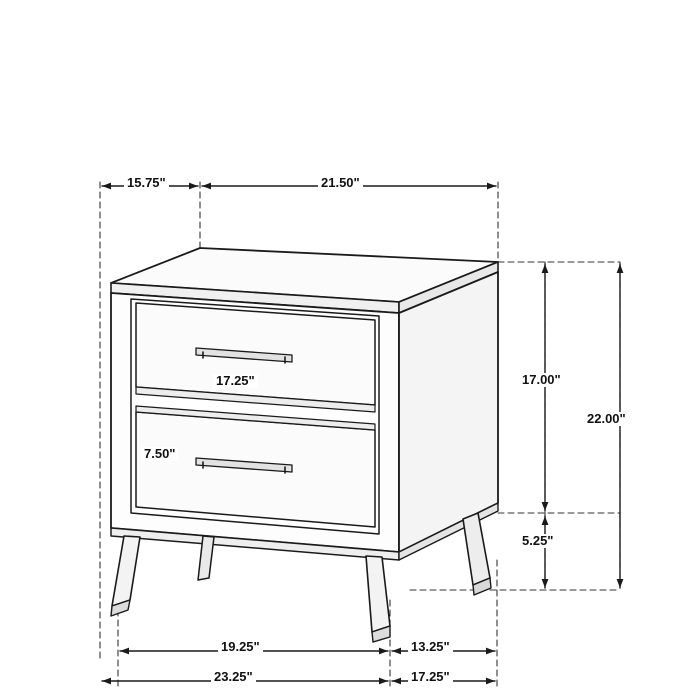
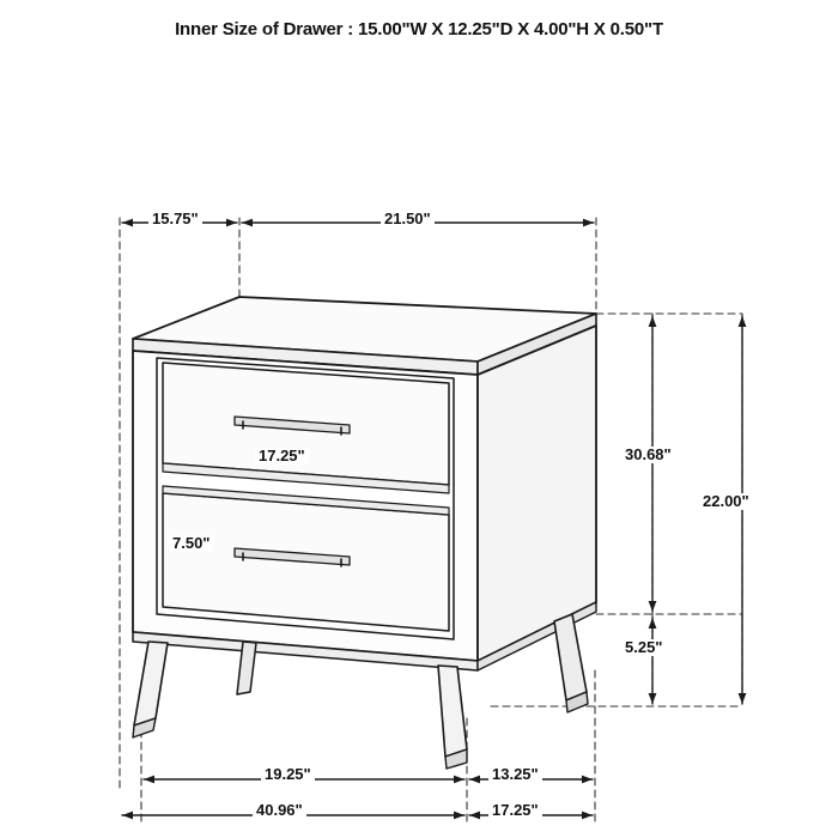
+ Inner Size of Drawer : 15.00"W X 12.25"D X 4.00"H X 0.50"T
  15.75"
  21.50"
  17.25"
  7.50"
- 17.00"
+ 30.68"
  22.00"
  5.25"
  19.25"
  13.25"
- 23.25"
+ 40.96"
  17.25"
